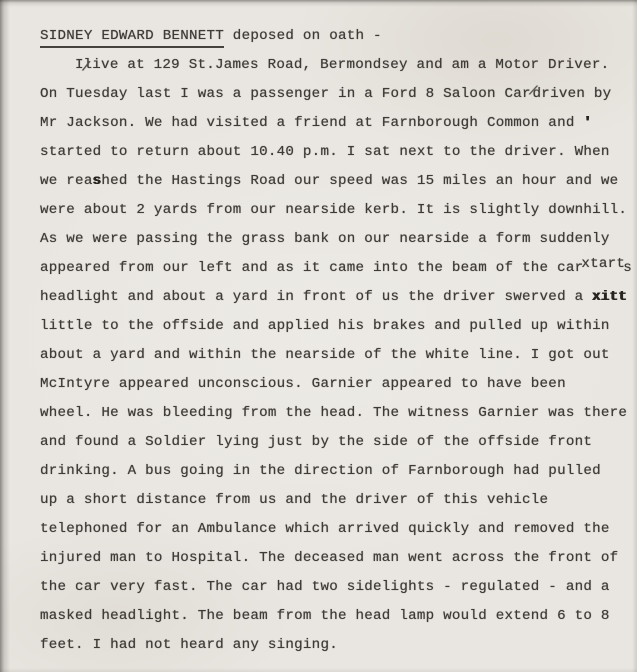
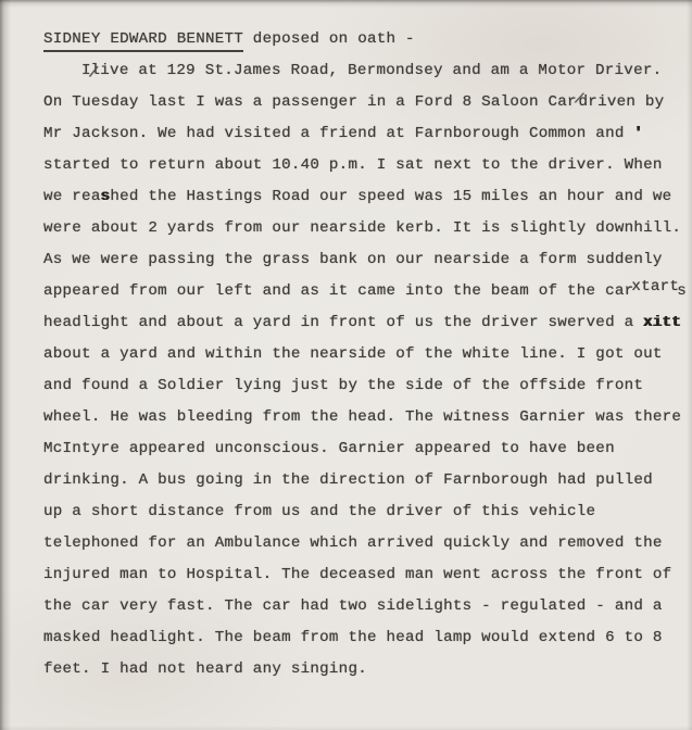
  SIDNEY EDWARD BENNETT deposed on oath -
  Mr Jackson. We had visited a friend at Farnborough Common and '
  started to return about 10.40 p.m. I sat next to the driver. When
  we reashed the Hastings Road our speed was 15 miles an hour and we
  were about 2 yards from our nearside kerb. It is slightly downhill.
  As we were passing the grass bank on our nearside a form suddenly
  appeared from our left and as it came into the beam of the carxtarts
  headlight and about a yard in front of us the driver swerved a xitt
- little to the offside and applied his brakes and pulled up within
  about a yard and within the nearside of the white line. I got out
- McIntyre appeared unconscious. Garnier appeared to have been
+ and found a Soldier lying just by the side of the offside front
  wheel. He was bleeding from the head. The witness Garnier was there
- and found a Soldier lying just by the side of the offside front
+ McIntyre appeared unconscious. Garnier appeared to have been
  drinking. A bus going in the direction of Farnborough had pulled
  up a short distance from us and the driver of this vehicle
  telephoned for an Ambulance which arrived quickly and removed the
  injured man to Hospital. The deceased man went across the front of
  the car very fast. The car had two sidelights - regulated - and a
  masked headlight. The beam from the head lamp would extend 6 to 8
  feet. I had not heard any singing.
